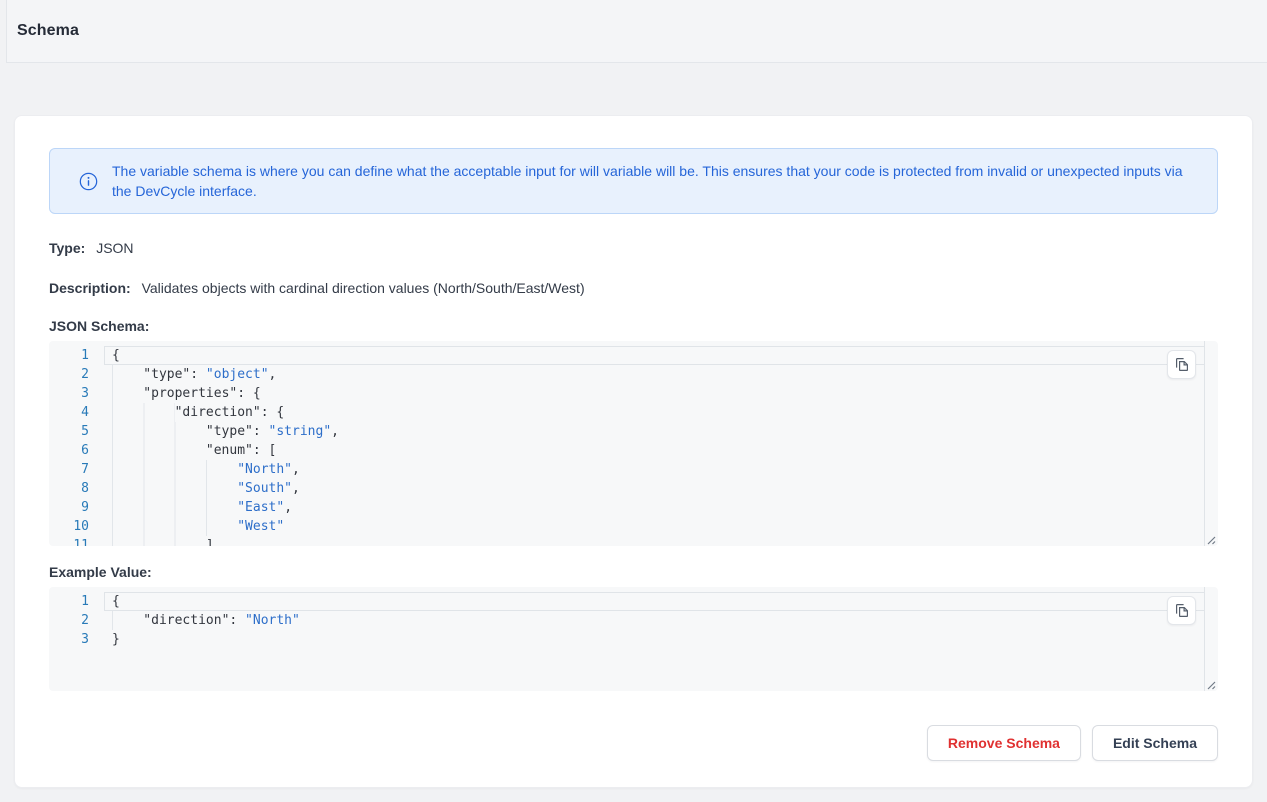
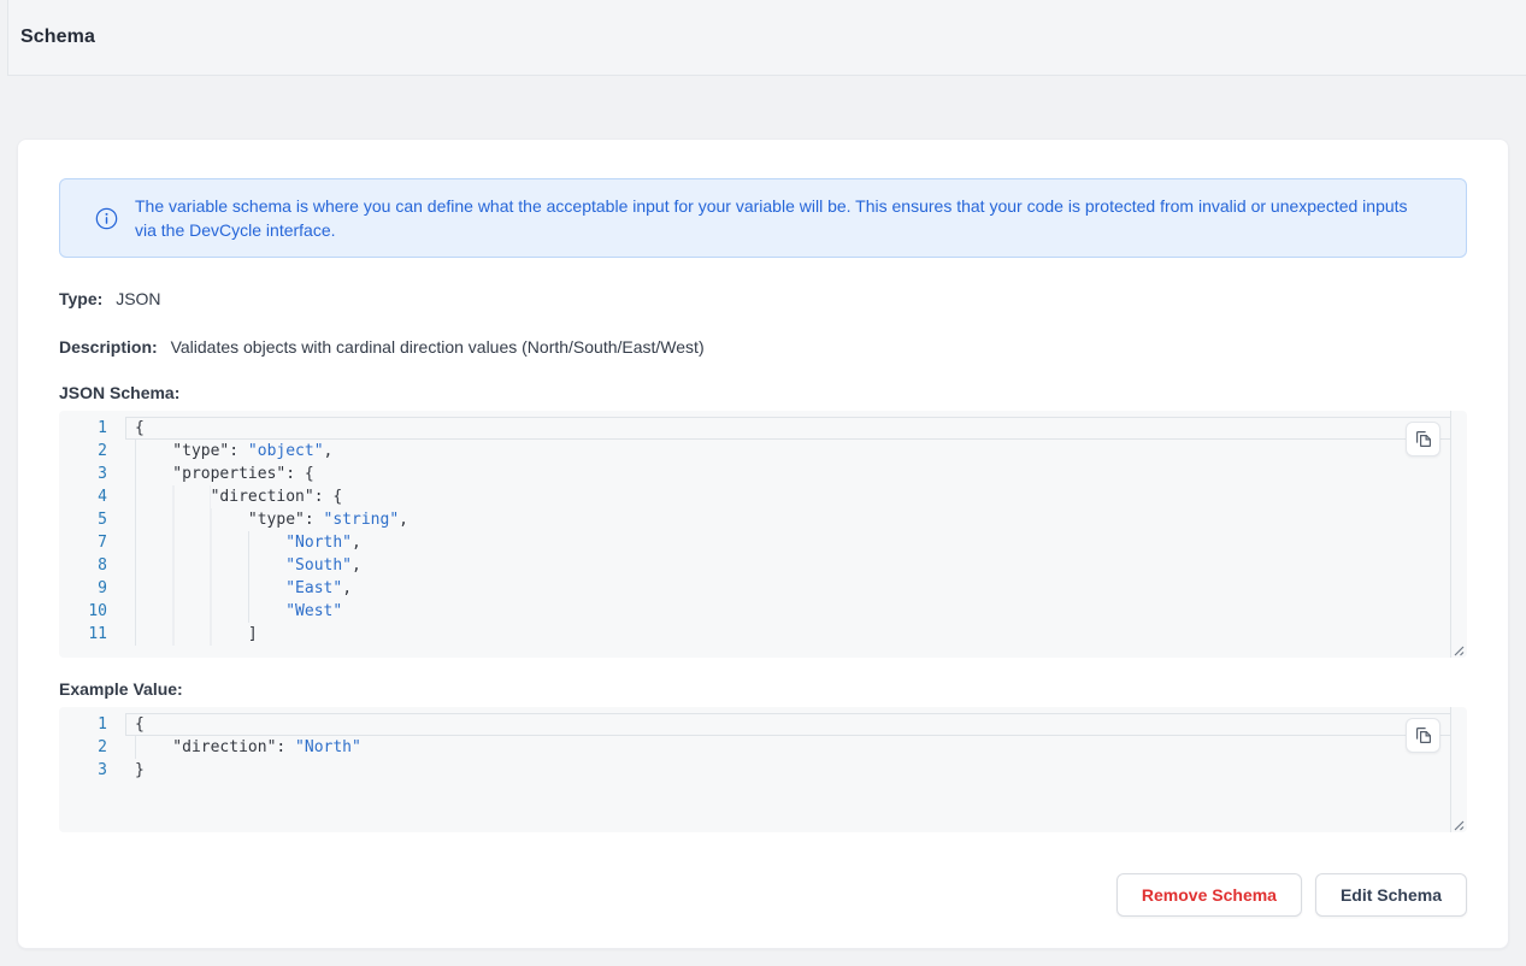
  Schema
- The variable schema is where you can define what the acceptable input for will variable will be. This ensures that your code is protected from invalid or unexpected inputs via the DevCycle interface.
+ The variable schema is where you can define what the acceptable input for your variable will be. This ensures that your code is protected from invalid or unexpected inputs via the DevCycle interface.
  Type: JSON
  Description: Validates objects with cardinal direction values (North/South/East/West)
  JSON Schema:
  1
  {
  2
  "type": "object",
  3
  "properties": {
  4
  "direction": {
  5
  "type": "string",
- 6
- "enum": [
  7
  "North",
  8
  "South",
  9
  "East",
  10
  "West"
  11
  ]
  Example Value:
  1
  {
  2
  "direction": "North"
  3
  }
  Remove Schema
  Edit Schema
